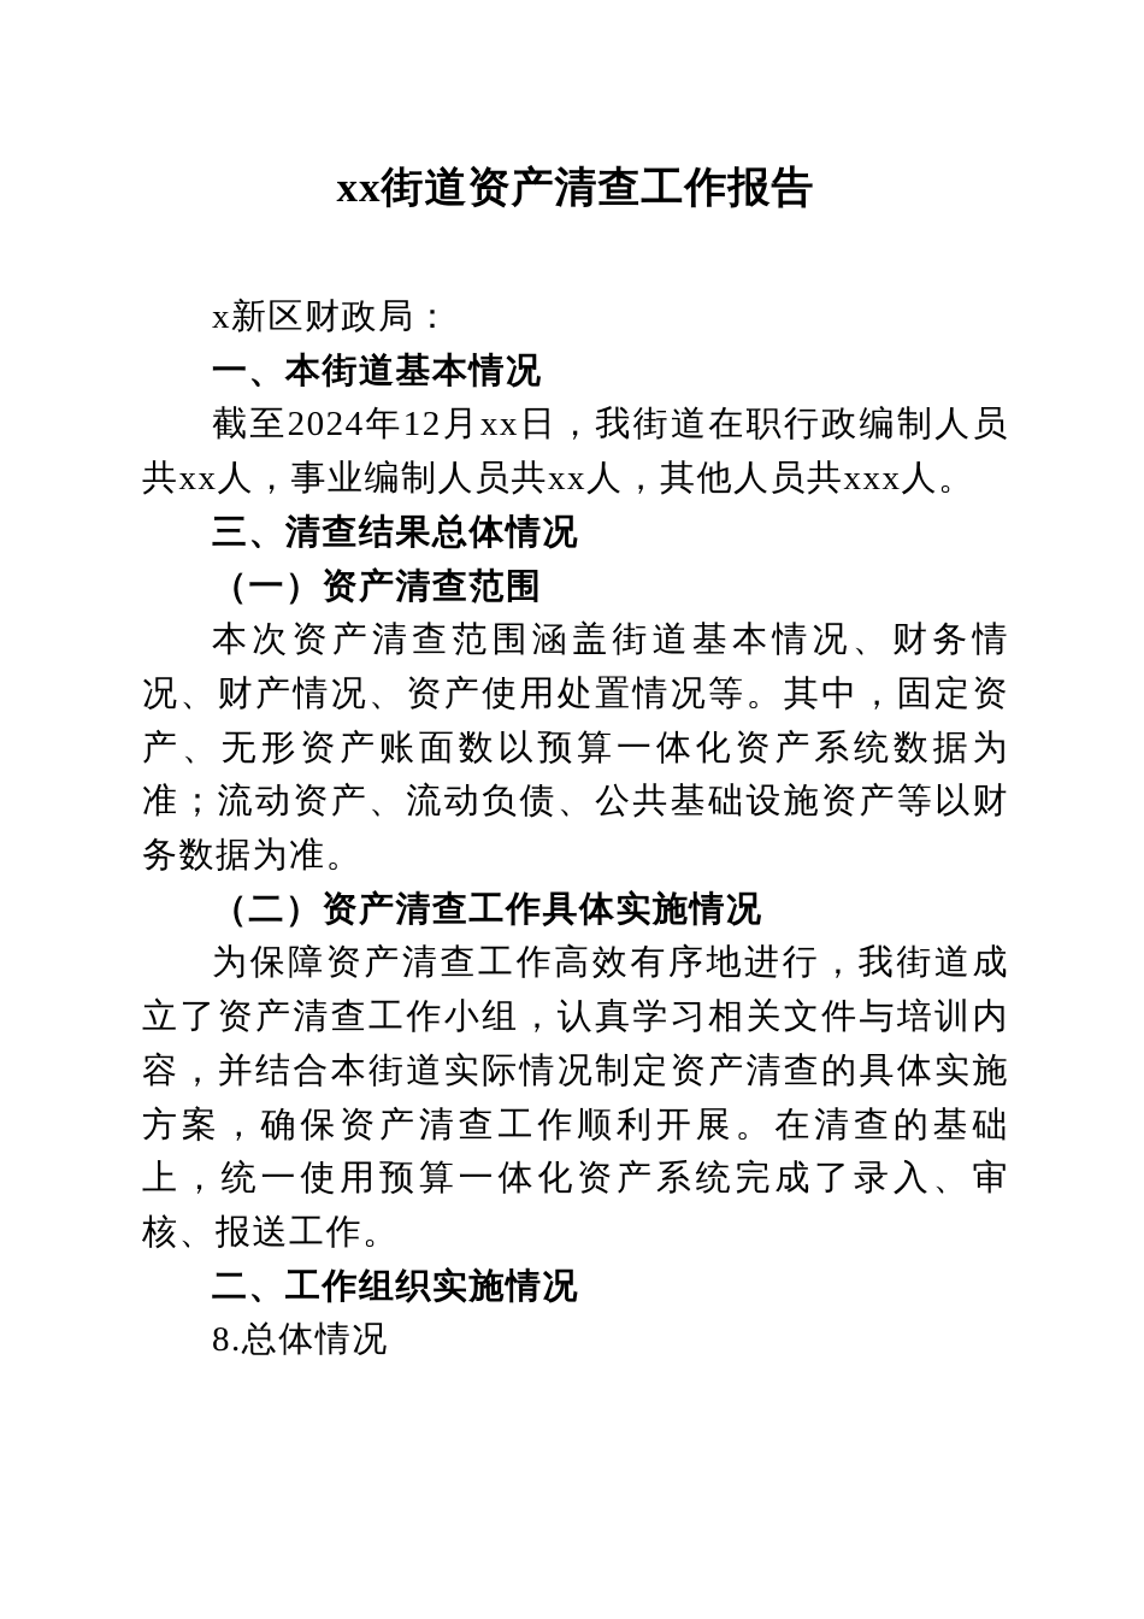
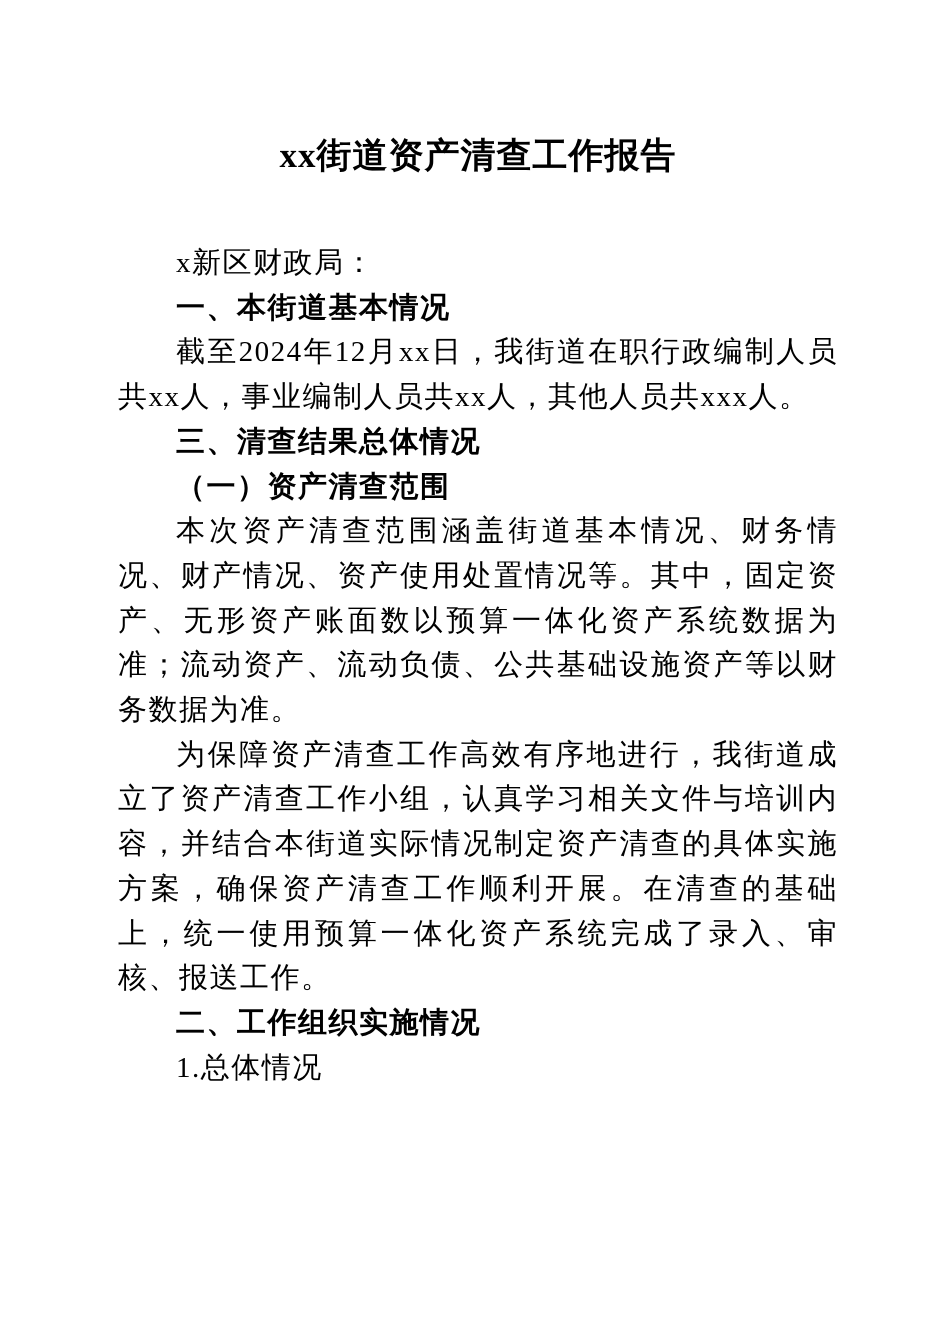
  xx街道资产清查工作报告
  x新区财政局：
  一、本街道基本情况
  截至2024年12月xx日，我街道在职行政编制人员共xx人，事业编制人员共xx人，其他人员共xxx人。
  三、清查结果总体情况
  （一）资产清查范围
  本次资产清查范围涵盖街道基本情况、财务情况、财产情况、资产使用处置情况等。其中，固定资产、无形资产账面数以预算一体化资产系统数据为准；流动资产、流动负债、公共基础设施资产等以财务数据为准。
- （二）资产清查工作具体实施情况
  为保障资产清查工作高效有序地进行，我街道成立了资产清查工作小组，认真学习相关文件与培训内容，并结合本街道实际情况制定资产清查的具体实施方案，确保资产清查工作顺利开展。在清查的基础上，统一使用预算一体化资产系统完成了录入、审核、报送工作。
  二、工作组织实施情况
- 8.总体情况
+ 1.总体情况
